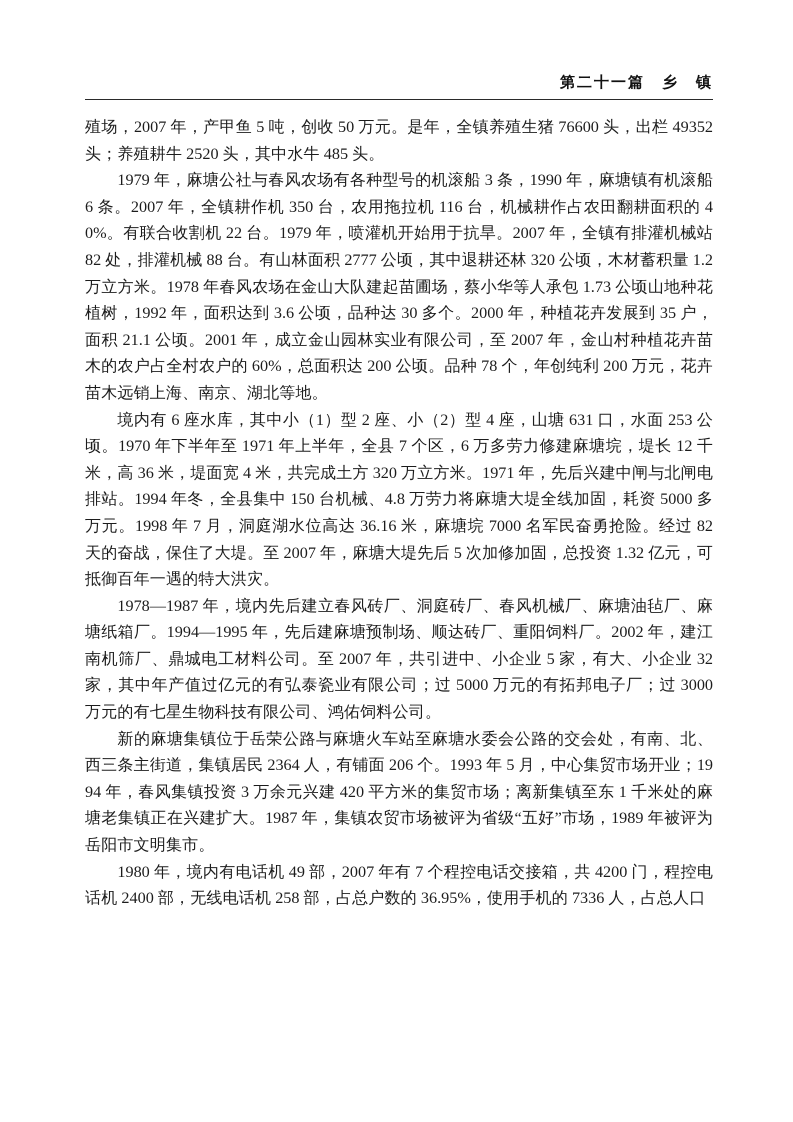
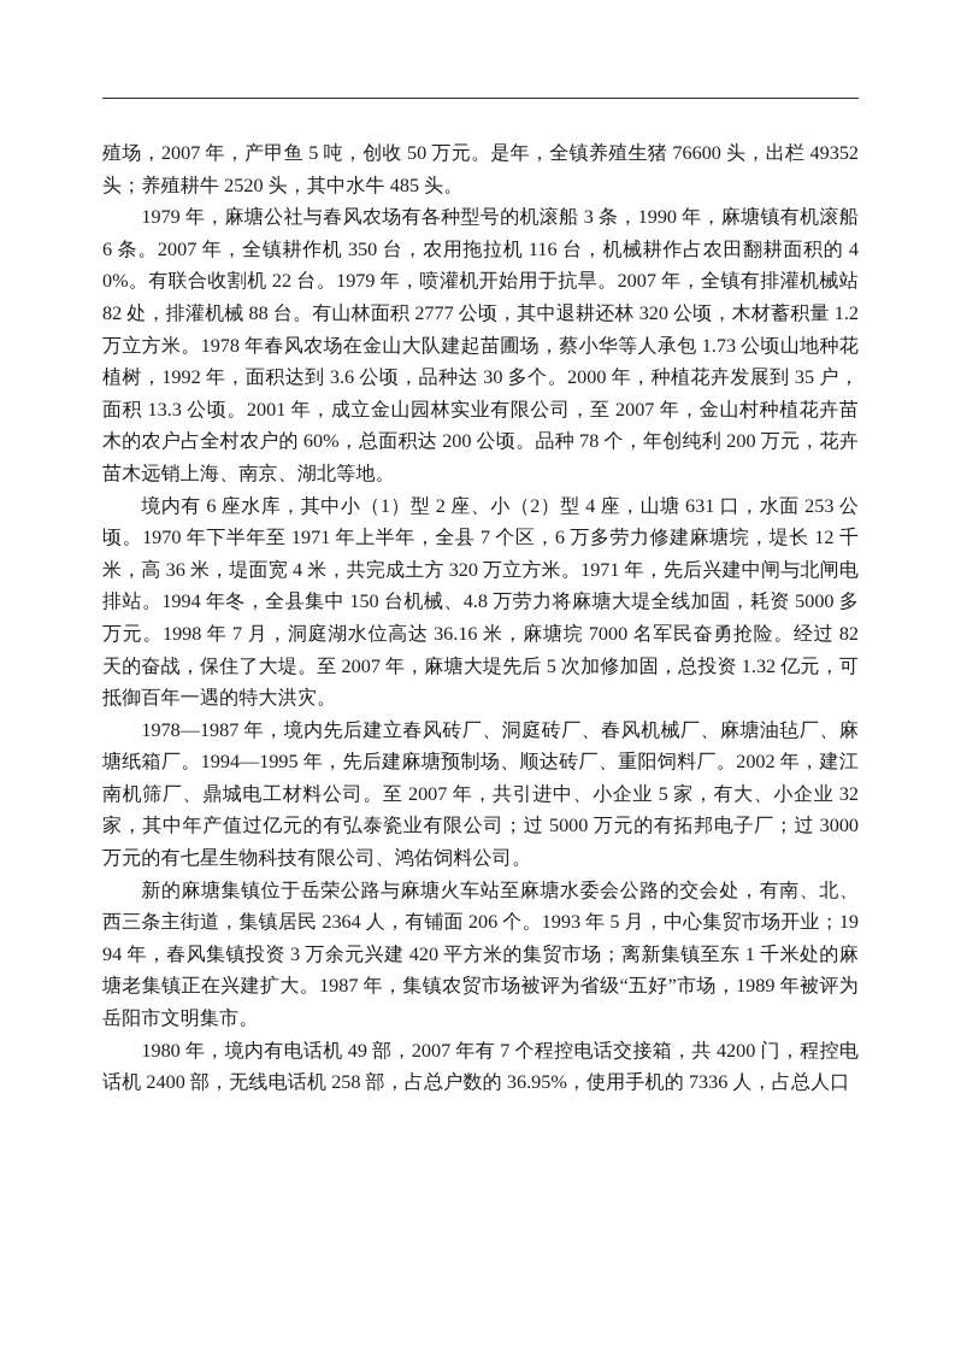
- 第二十一篇 乡 镇
  殖场，2007 年，产甲鱼 5 吨，创收 50 万元。是年，全镇养殖生猪 76600 头，出栏 49352 头；养殖耕牛 2520 头，其中水牛 485 头。
- 1979 年，麻塘公社与春风农场有各种型号的机滚船 3 条，1990 年，麻塘镇有机滚船 6 条。2007 年，全镇耕作机 350 台，农用拖拉机 116 台，机械耕作占农田翻耕面积的 40%。有联合收割机 22 台。1979 年，喷灌机开始用于抗旱。2007 年，全镇有排灌机械站 82 处，排灌机械 88 台。有山林面积 2777 公顷，其中退耕还林 320 公顷，木材蓄积量 1.2 万立方米。1978 年春风农场在金山大队建起苗圃场，蔡小华等人承包 1.73 公顷山地种花植树，1992 年，面积达到 3.6 公顷，品种达 30 多个。2000 年，种植花卉发展到 35 户，面积 21.1 公顷。2001 年，成立金山园林实业有限公司，至 2007 年，金山村种植花卉苗木的农户占全村农户的 60%，总面积达 200 公顷。品种 78 个，年创纯利 200 万元，花卉苗木远销上海、南京、湖北等地。
+ 1979 年，麻塘公社与春风农场有各种型号的机滚船 3 条，1990 年，麻塘镇有机滚船 6 条。2007 年，全镇耕作机 350 台，农用拖拉机 116 台，机械耕作占农田翻耕面积的 40%。有联合收割机 22 台。1979 年，喷灌机开始用于抗旱。2007 年，全镇有排灌机械站 82 处，排灌机械 88 台。有山林面积 2777 公顷，其中退耕还林 320 公顷，木材蓄积量 1.2 万立方米。1978 年春风农场在金山大队建起苗圃场，蔡小华等人承包 1.73 公顷山地种花植树，1992 年，面积达到 3.6 公顷，品种达 30 多个。2000 年，种植花卉发展到 35 户，面积 13.3 公顷。2001 年，成立金山园林实业有限公司，至 2007 年，金山村种植花卉苗木的农户占全村农户的 60%，总面积达 200 公顷。品种 78 个，年创纯利 200 万元，花卉苗木远销上海、南京、湖北等地。
  境内有 6 座水库，其中小（1）型 2 座、小（2）型 4 座，山塘 631 口，水面 253 公顷。1970 年下半年至 1971 年上半年，全县 7 个区，6 万多劳力修建麻塘垸，堤长 12 千米，高 36 米，堤面宽 4 米，共完成土方 320 万立方米。1971 年，先后兴建中闸与北闸电排站。1994 年冬，全县集中 150 台机械、4.8 万劳力将麻塘大堤全线加固，耗资 5000 多万元。1998 年 7 月，洞庭湖水位高达 36.16 米，麻塘垸 7000 名军民奋勇抢险。经过 82 天的奋战，保住了大堤。至 2007 年，麻塘大堤先后 5 次加修加固，总投资 1.32 亿元，可抵御百年一遇的特大洪灾。
  1978—1987 年，境内先后建立春风砖厂、洞庭砖厂、春风机械厂、麻塘油毡厂、麻塘纸箱厂。1994—1995 年，先后建麻塘预制场、顺达砖厂、重阳饲料厂。2002 年，建江南机筛厂、鼎城电工材料公司。至 2007 年，共引进中、小企业 5 家，有大、小企业 32 家，其中年产值过亿元的有弘泰瓷业有限公司；过 5000 万元的有拓邦电子厂；过 3000 万元的有七星生物科技有限公司、鸿佑饲料公司。
  新的麻塘集镇位于岳荣公路与麻塘火车站至麻塘水委会公路的交会处，有南、北、西三条主街道，集镇居民 2364 人，有铺面 206 个。1993 年 5 月，中心集贸市场开业；1994 年，春风集镇投资 3 万余元兴建 420 平方米的集贸市场；离新集镇至东 1 千米处的麻塘老集镇正在兴建扩大。1987 年，集镇农贸市场被评为省级“五好”市场，1989 年被评为岳阳市文明集市。
  1980 年，境内有电话机 49 部，2007 年有 7 个程控电话交接箱，共 4200 门，程控电话机 2400 部，无线电话机 258 部，占总户数的 36.95%，使用手机的 7336 人，占总人口
